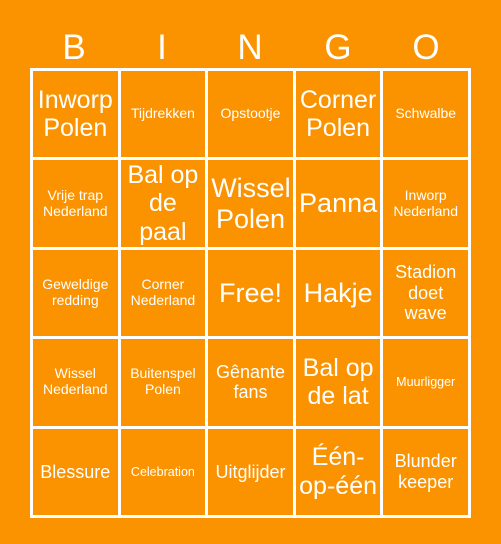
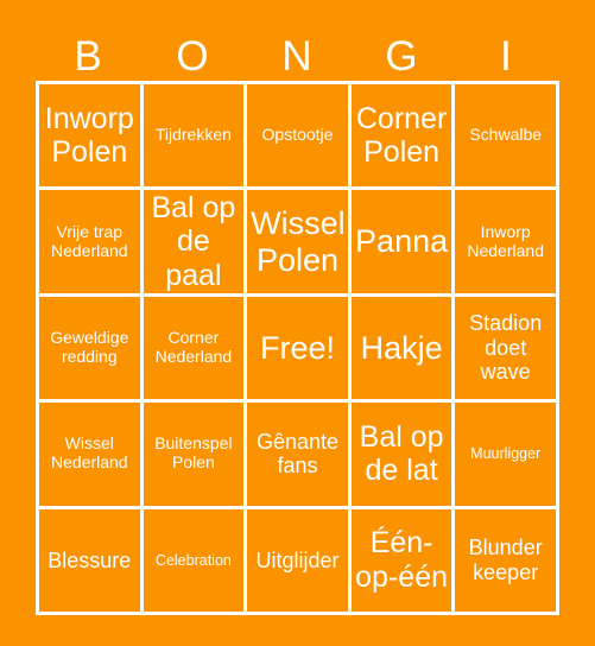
  B
- I
+ O
  N
  G
- O
+ I
  Inworp Polen
  Tijdrekken
  Opstootje
  Corner Polen
  Schwalbe
  Vrije trap Nederland
  Bal op de paal
  Wissel Polen
  Panna
  Inworp Nederland
  Geweldige redding
  Corner Nederland
  Free!
  Hakje
  Stadion doet wave
  Wissel Nederland
  Buitenspel Polen
  Gênante fans
  Bal op de lat
  Muurligger
  Blessure
  Celebration
  Uitglijder
  Één-op-één
  Blunder keeper
